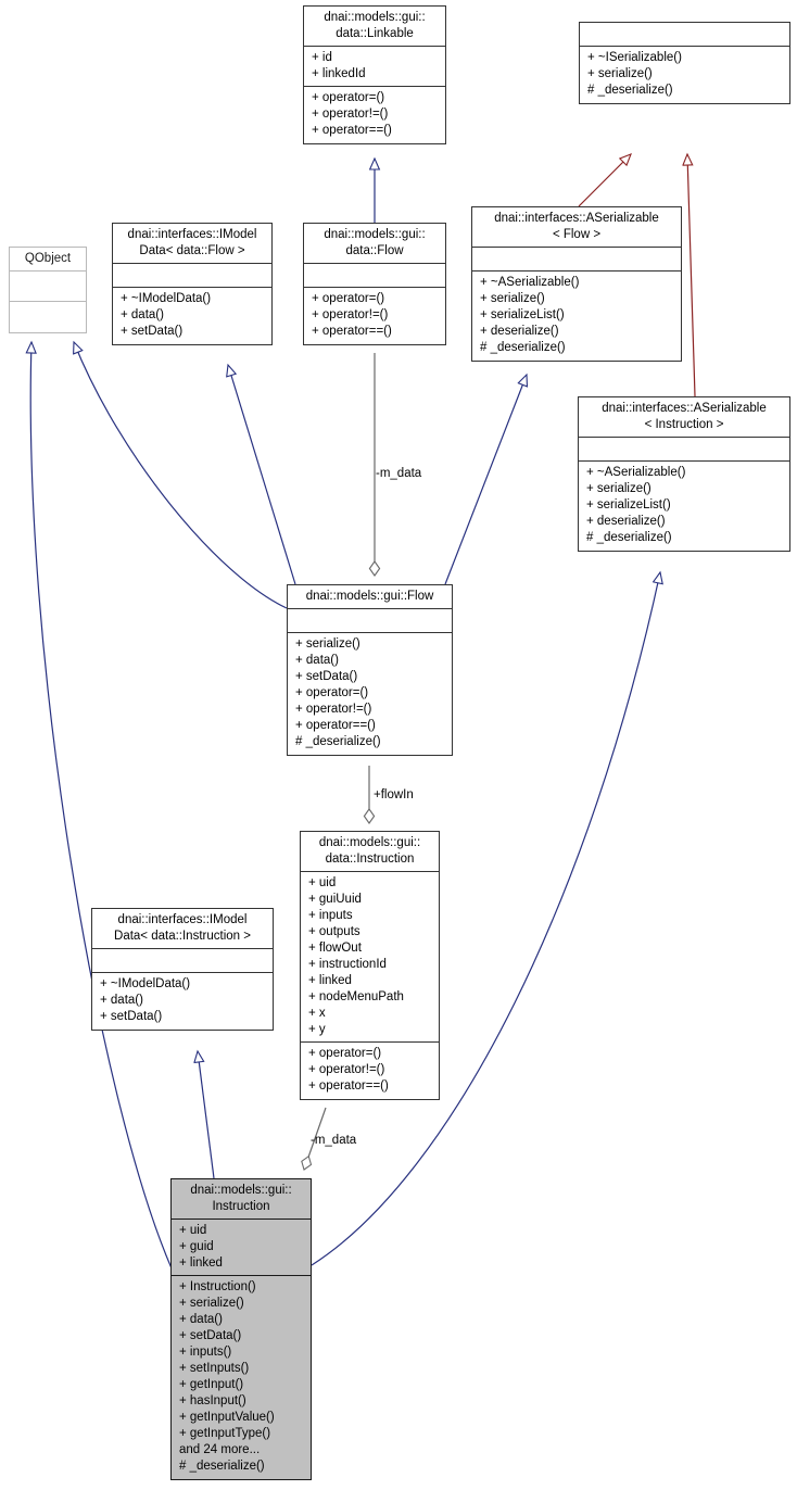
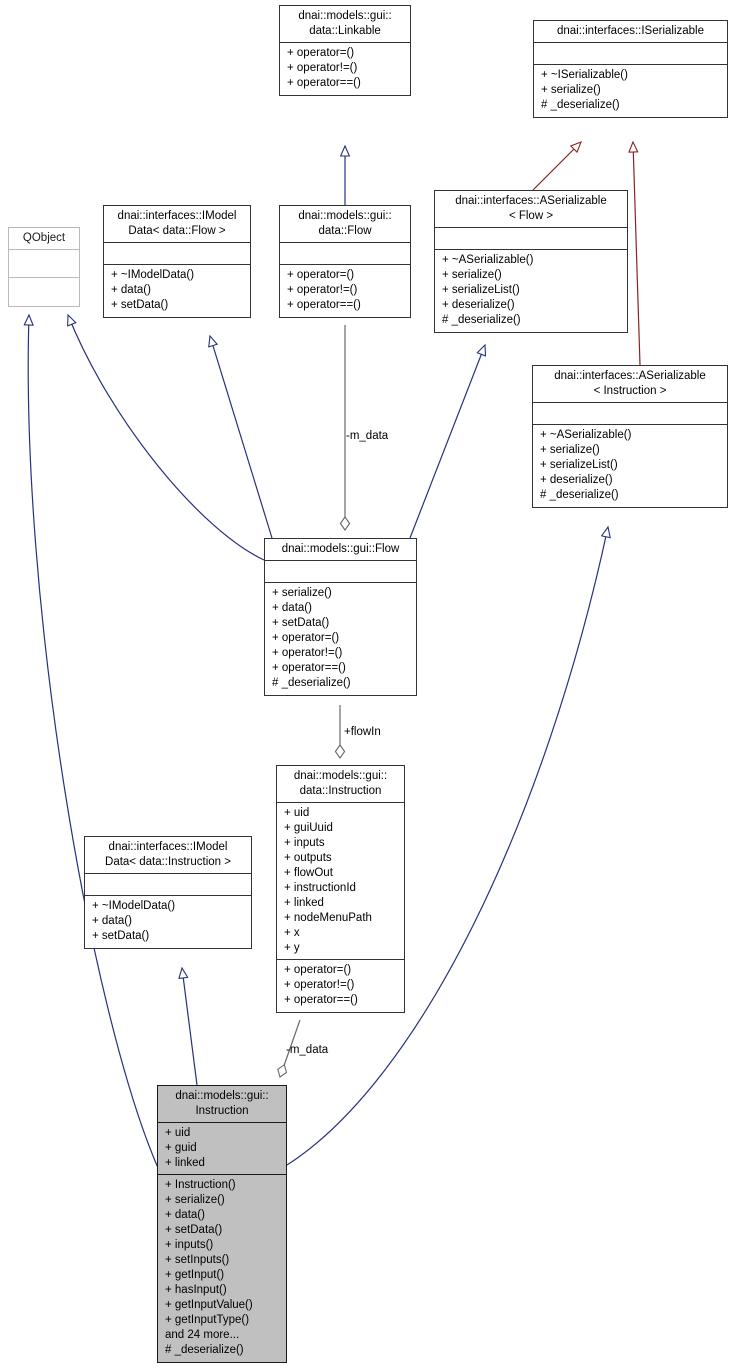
  QObject
  dnai::models::gui::
  data::Linkable
- + id
- + linkedId
  + operator=()
  + operator!=()
  + operator==()
+ dnai::interfaces::ISerializable
  + ~ISerializable()
  + serialize()
  # _deserialize()
  dnai::interfaces::IModel
  Data< data::Flow >
  + ~IModelData()
  + data()
  + setData()
  dnai::models::gui::
  data::Flow
  + operator=()
  + operator!=()
  + operator==()
  dnai::interfaces::ASerializable
  < Flow >
  + ~ASerializable()
  + serialize()
  + serializeList()
  + deserialize()
  # _deserialize()
  dnai::interfaces::ASerializable
  < Instruction >
  + ~ASerializable()
  + serialize()
  + serializeList()
  + deserialize()
  # _deserialize()
  dnai::models::gui::Flow
  + serialize()
  + data()
  + setData()
  + operator=()
  + operator!=()
  + operator==()
  # _deserialize()
  dnai::models::gui::
  data::Instruction
  + uid
  + guiUuid
  + inputs
  + outputs
  + flowOut
  + instructionId
  + linked
  + nodeMenuPath
  + x
  + y
  + operator=()
  + operator!=()
  + operator==()
  dnai::interfaces::IModel
  Data< data::Instruction >
  + ~IModelData()
  + data()
  + setData()
  dnai::models::gui::
  Instruction
  + uid
  + guid
  + linked
  + Instruction()
  + serialize()
  + data()
  + setData()
  + inputs()
  + setInputs()
  + getInput()
  + hasInput()
  + getInputValue()
  + getInputType()
  and 24 more...
  # _deserialize()
  -m_data
  +flowIn
  -m_data
